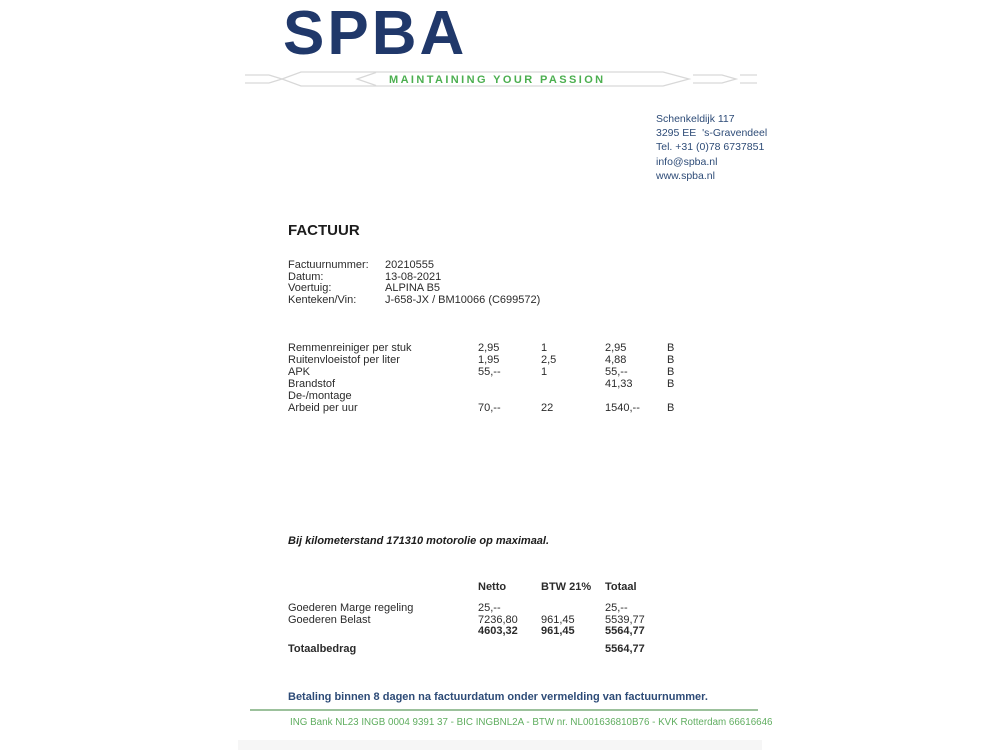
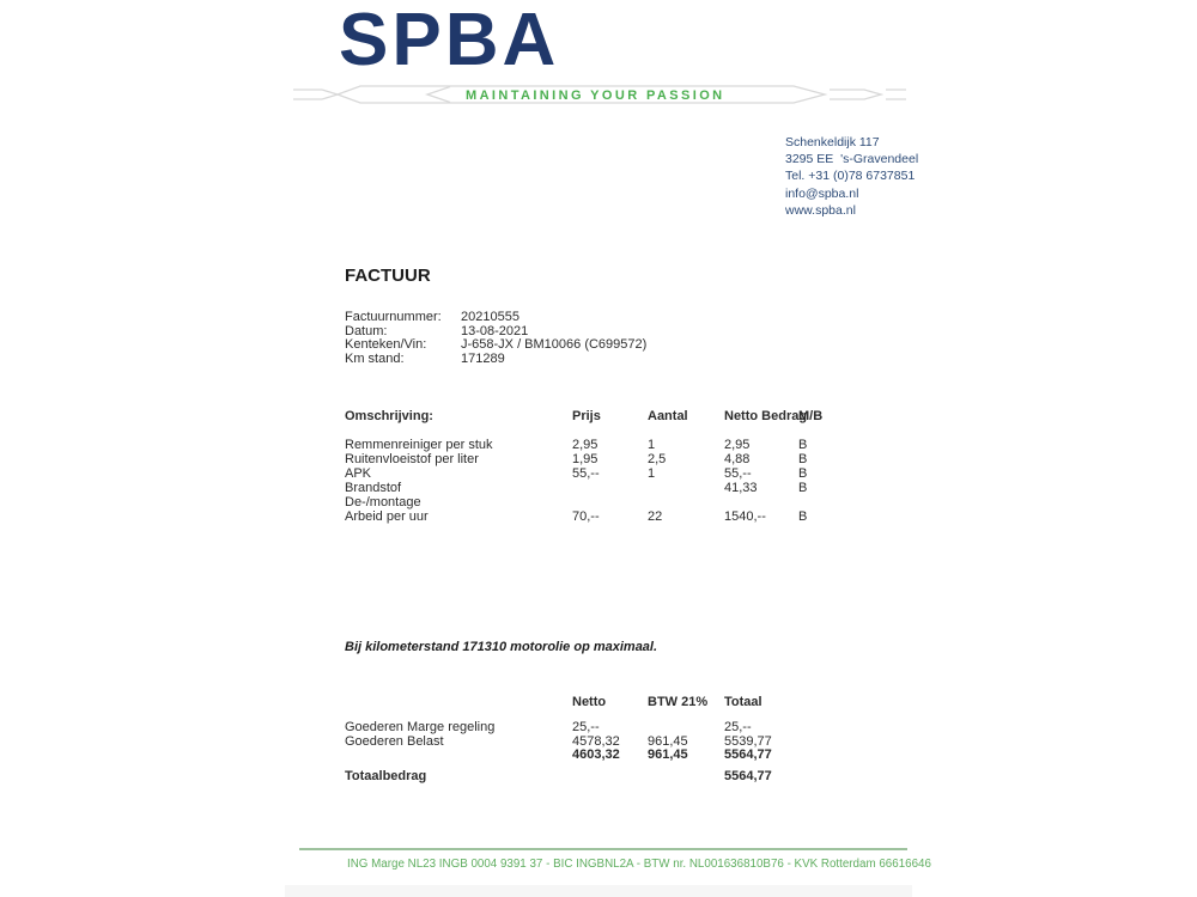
  SPBA
  MAINTAINING YOUR PASSION
  Schenkeldijk 117
  3295 EE 's-Gravendeel
  Tel. +31 (0)78 6737851
  info@spba.nl
  www.spba.nl
  FACTUUR
  Factuurnummer:
  20210555
  Datum:
  13-08-2021
- Voertuig:
- ALPINA B5
  Kenteken/Vin:
  J-658-JX / BM10066 (C699572)
+ Km stand:
+ 171289
+ Omschrijving:
+ Prijs
+ Aantal
+ Netto Bedrag
+ M/B
  Remmenreiniger per stuk
  2,95
  1
  2,95
  B
  Ruitenvloeistof per liter
  1,95
  2,5
  4,88
  B
  APK
  55,--
  1
  55,--
  B
  Brandstof
  41,33
  B
  De-/montage
  Arbeid per uur
  70,--
  22
  1540,--
  B
  Bij kilometerstand 171310 motorolie op maximaal.
  Netto
  BTW 21%
  Totaal
  Goederen Marge regeling
  25,--
  25,--
  Goederen Belast
- 7236,80
+ 4578,32
  961,45
  5539,77
  4603,32
  961,45
  5564,77
  Totaalbedrag
  5564,77
- Betaling binnen 8 dagen na factuurdatum onder vermelding van factuurnummer.
- ING Bank NL23 INGB 0004 9391 37 - BIC INGBNL2A - BTW nr. NL001636810B76 - KVK Rotterdam 66616646
+ ING Marge NL23 INGB 0004 9391 37 - BIC INGBNL2A - BTW nr. NL001636810B76 - KVK Rotterdam 66616646
